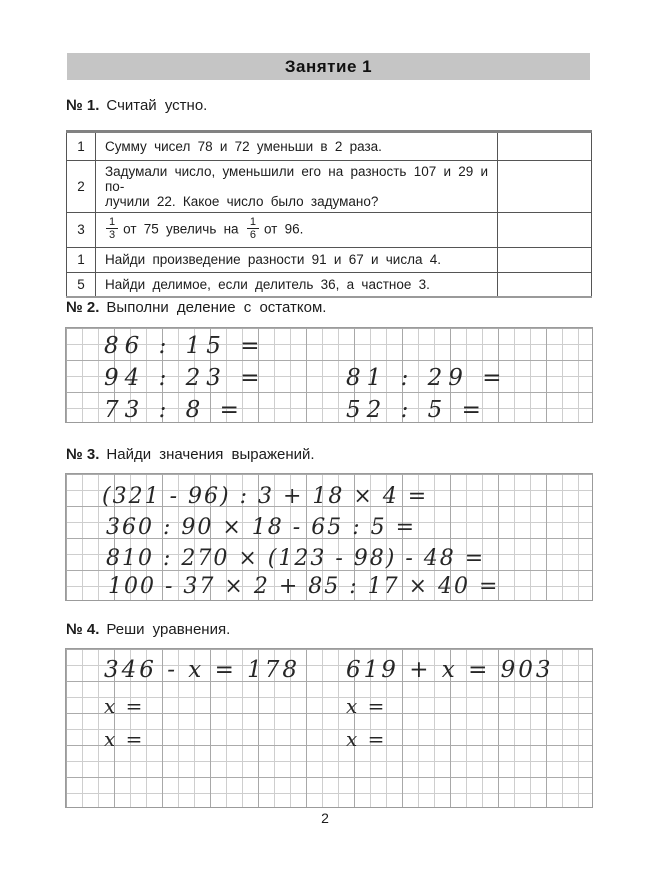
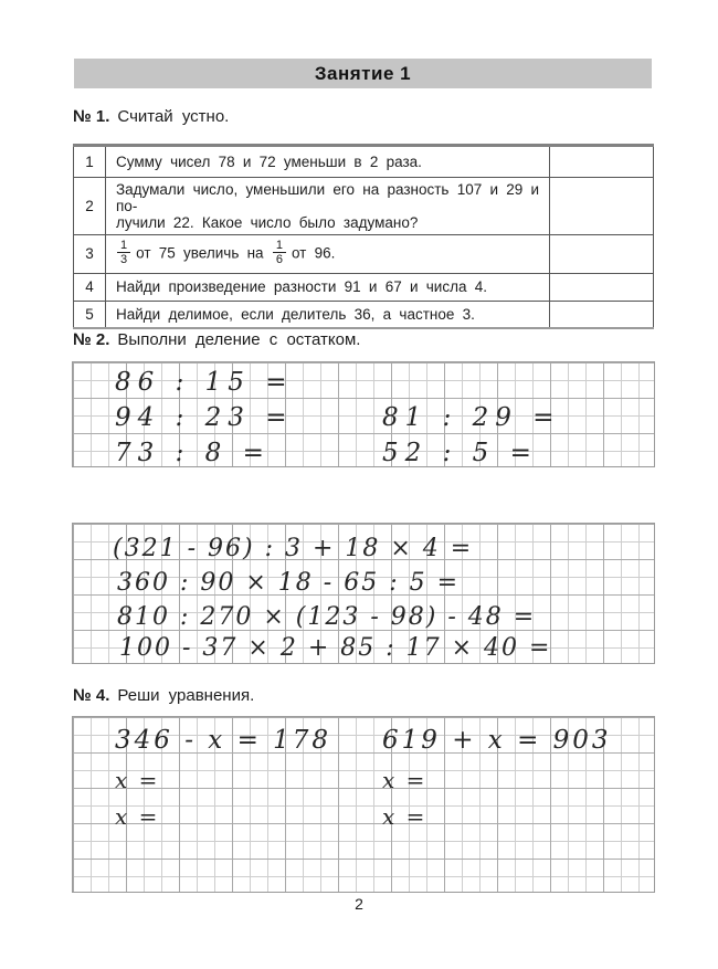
  Занятие 1
  № 1. Считай устно.
  1	Сумму чисел 78 и 72 уменьши в 2 раза.
  2	Задумали число, уменьшили его на разность 107 и 29 и по- лучили 22. Какое число было задумано?
  3	13от 75 увеличь на 16от 96.
- 1	Найди произведение разности 91 и 67 и числа 4.
+ 4	Найди произведение разности 91 и 67 и числа 4.
  5	Найди делимое, если делитель 36, а частное 3.
  № 2. Выполни деление с остатком.
  86 : 15 =
  94 : 23 =
  73 : 8 =
  81 : 29 =
  52 : 5 =
- № 3. Найди значения выражений.
  (321 - 96) : 3 + 18 × 4 =
  360 : 90 × 18 - 65 : 5 =
  810 : 270 × (123 - 98) - 48 =
  100 - 37 × 2 + 85 : 17 × 40 =
  № 4. Реши уравнения.
  346 - x = 178
  619 + x = 903
  x =
  x =
  x =
  x =
  2
